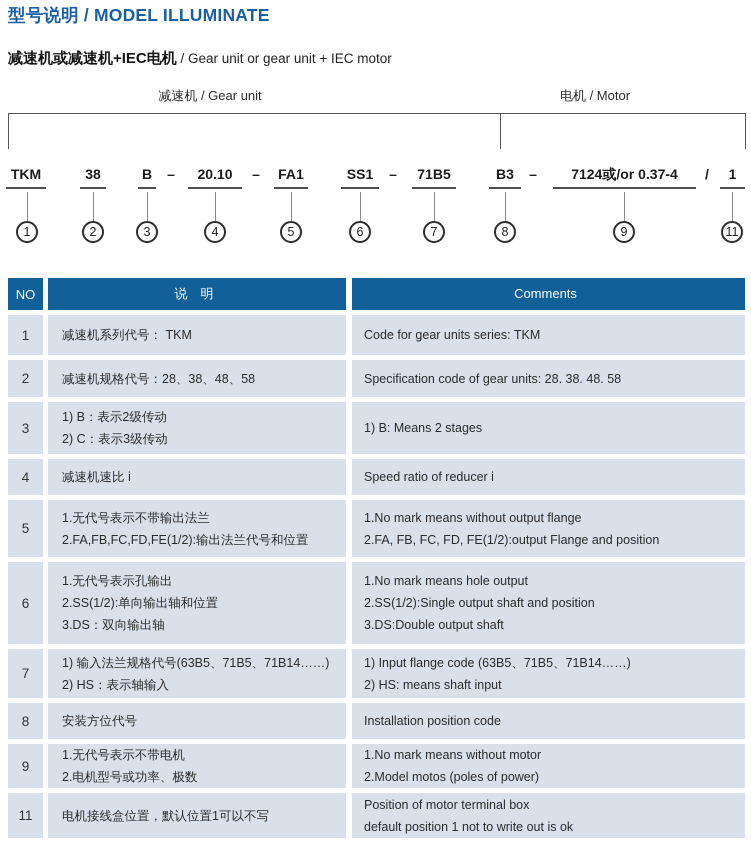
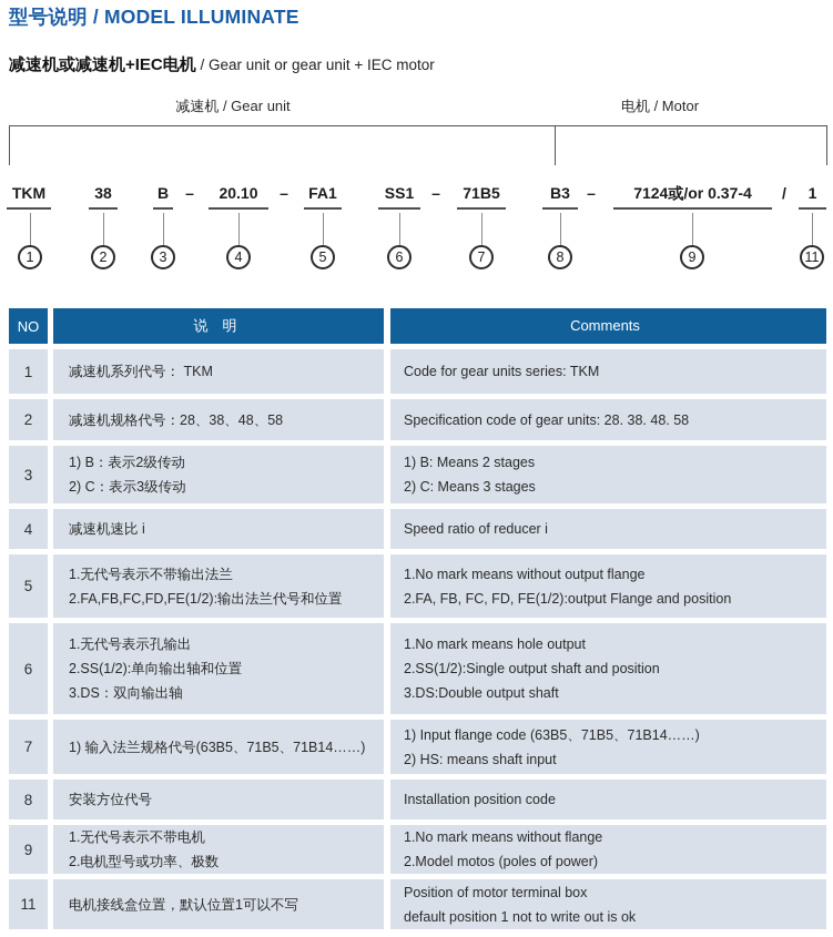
  型号说明 / MODEL ILLUMINATE
  减速机或减速机+IEC电机 / Gear unit or gear unit + IEC motor
  减速机 / Gear unit
  电机 / Motor
  TKM
  1
  38
  2
  B
  3
  –
  20.10
  4
  –
  FA1
  5
  SS1
  6
  –
  71B5
  7
  B3
  8
  –
  7124或/or 0.37-4
  9
  /
  1
  11
  NO
  说 明
  Comments
  1
  减速机系列代号： TKM
  Code for gear units series: TKM
  2
  减速机规格代号：28、38、48、58
  Specification code of gear units: 28. 38. 48. 58
  3
  1) B：表示2级传动
  2) C：表示3级传动
  1) B: Means 2 stages
+ 2) C: Means 3 stages
  4
  减速机速比 i
  Speed ratio of reducer i
  5
  1.无代号表示不带输出法兰
  2.FA,FB,FC,FD,FE(1/2):输出法兰代号和位置
  1.No mark means without output flange
  2.FA, FB, FC, FD, FE(1/2):output Flange and position
  6
  1.无代号表示孔输出
  2.SS(1/2):单向输出轴和位置
  3.DS：双向输出轴
  1.No mark means hole output
  2.SS(1/2):Single output shaft and position
  3.DS:Double output shaft
  7
  1) 输入法兰规格代号(63B5、71B5、71B14……)
- 2) HS：表示轴输入
  1) Input flange code (63B5、71B5、71B14……)
  2) HS: means shaft input
  8
  安装方位代号
  Installation position code
  9
  1.无代号表示不带电机
  2.电机型号或功率、极数
- 1.No mark means without motor
+ 1.No mark means without flange
  2.Model motos (poles of power)
  11
  电机接线盒位置，默认位置1可以不写
  Position of motor terminal box
  default position 1 not to write out is ok
